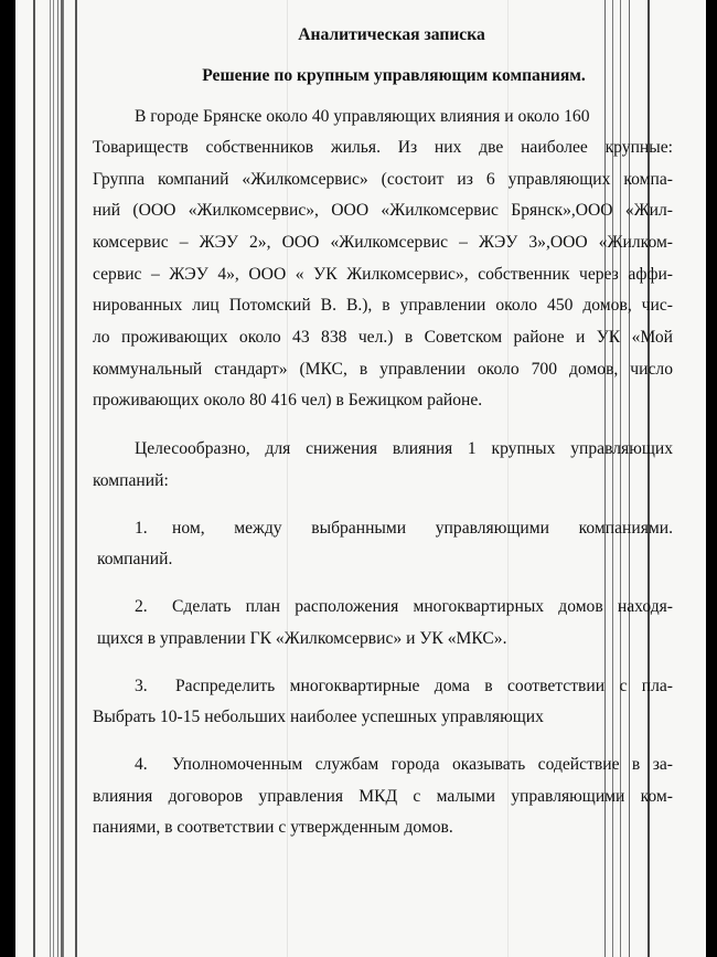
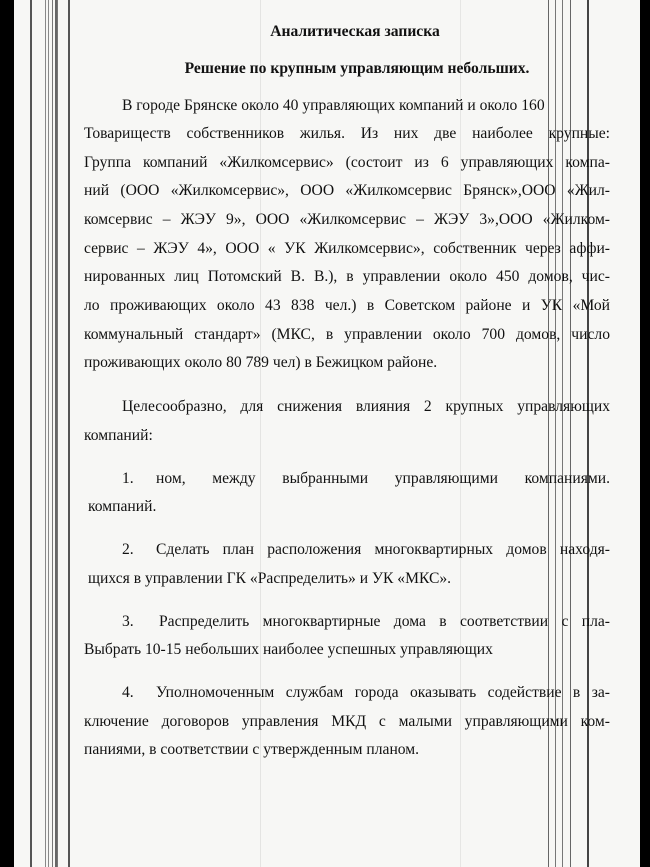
  Аналитическая записка
- Решение по крупным управляющим компаниям.
+ Решение по крупным управляющим небольших.
- В городе Брянске около 40 управляющих влияния и около 160
+ В городе Брянске около 40 управляющих компаний и около 160
  Товариществ собственников жилья. Из них две наиболее крупные:
  Группа компаний «Жилкомсервис» (состоит из 6 управляющих компа-
  ний (ООО «Жилкомсервис», ООО «Жилкомсервис Брянск»,ООО «Жил-
- комсервис – ЖЭУ 2», ООО «Жилкомсервис – ЖЭУ 3»,ООО «Жилком-
+ комсервис – ЖЭУ 9», ООО «Жилкомсервис – ЖЭУ 3»,ООО «Жилком-
  сервис – ЖЭУ 4», ООО « УК Жилкомсервис», собственник через аффи-
  нированных лиц Потомский В. В.), в управлении около 450 домов, чис-
  ло проживающих около 43 838 чел.) в Советском районе и УК «Мой
  коммунальный стандарт» (МКС, в управлении около 700 домов, число
- проживающих около 80 416 чел) в Бежицком районе.
+ проживающих около 80 789 чел) в Бежицком районе.
- Целесообразно, для снижения влияния 1 крупных управляющих
+ Целесообразно, для снижения влияния 2 крупных управляющих
  компаний:
  1.
  ном, между выбранными управляющими компаниями.
  компаний.
  2.
  Сделать план расположения многоквартирных домов находя-
- щихся в управлении ГК «Жилкомсервис» и УК «МКС».
+ щихся в управлении ГК «Распределить» и УК «МКС».
  3.
  Распределить многоквартирные дома в соответствии с пла-
  Выбрать 10-15 небольших наиболее успешных управляющих
  4.
  Уполномоченным службам города оказывать содействие в за-
- влияния договоров управления МКД с малыми управляющими ком-
+ ключение договоров управления МКД с малыми управляющими ком-
- паниями, в соответствии с утвержденным домов.
+ паниями, в соответствии с утвержденным планом.
